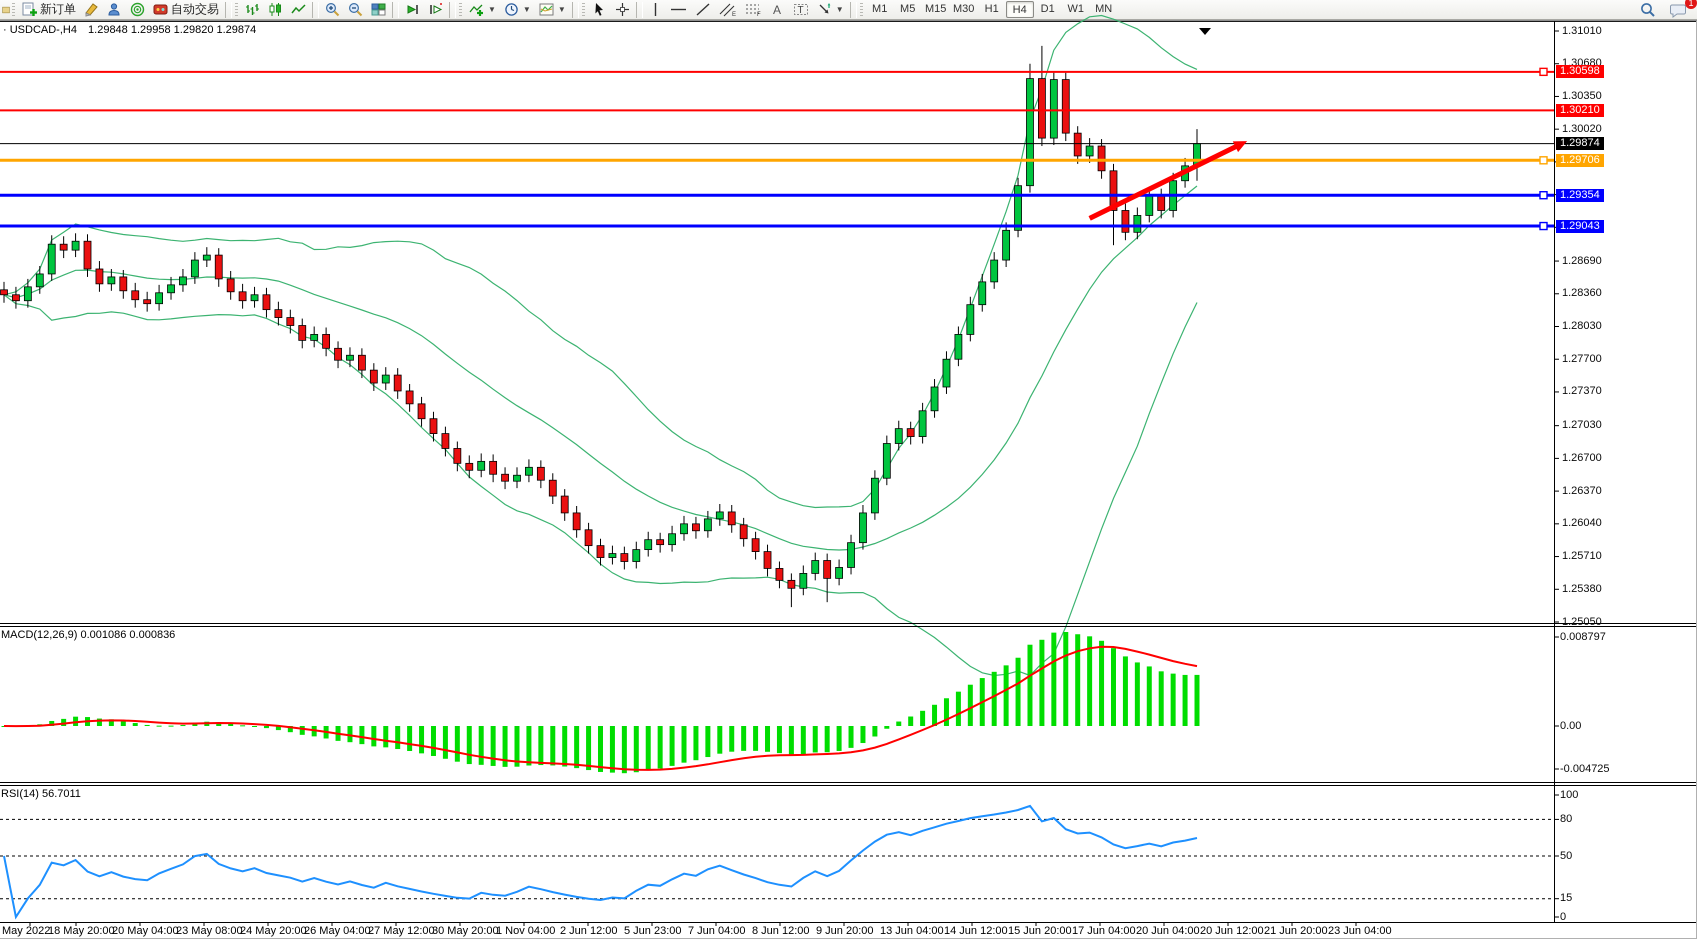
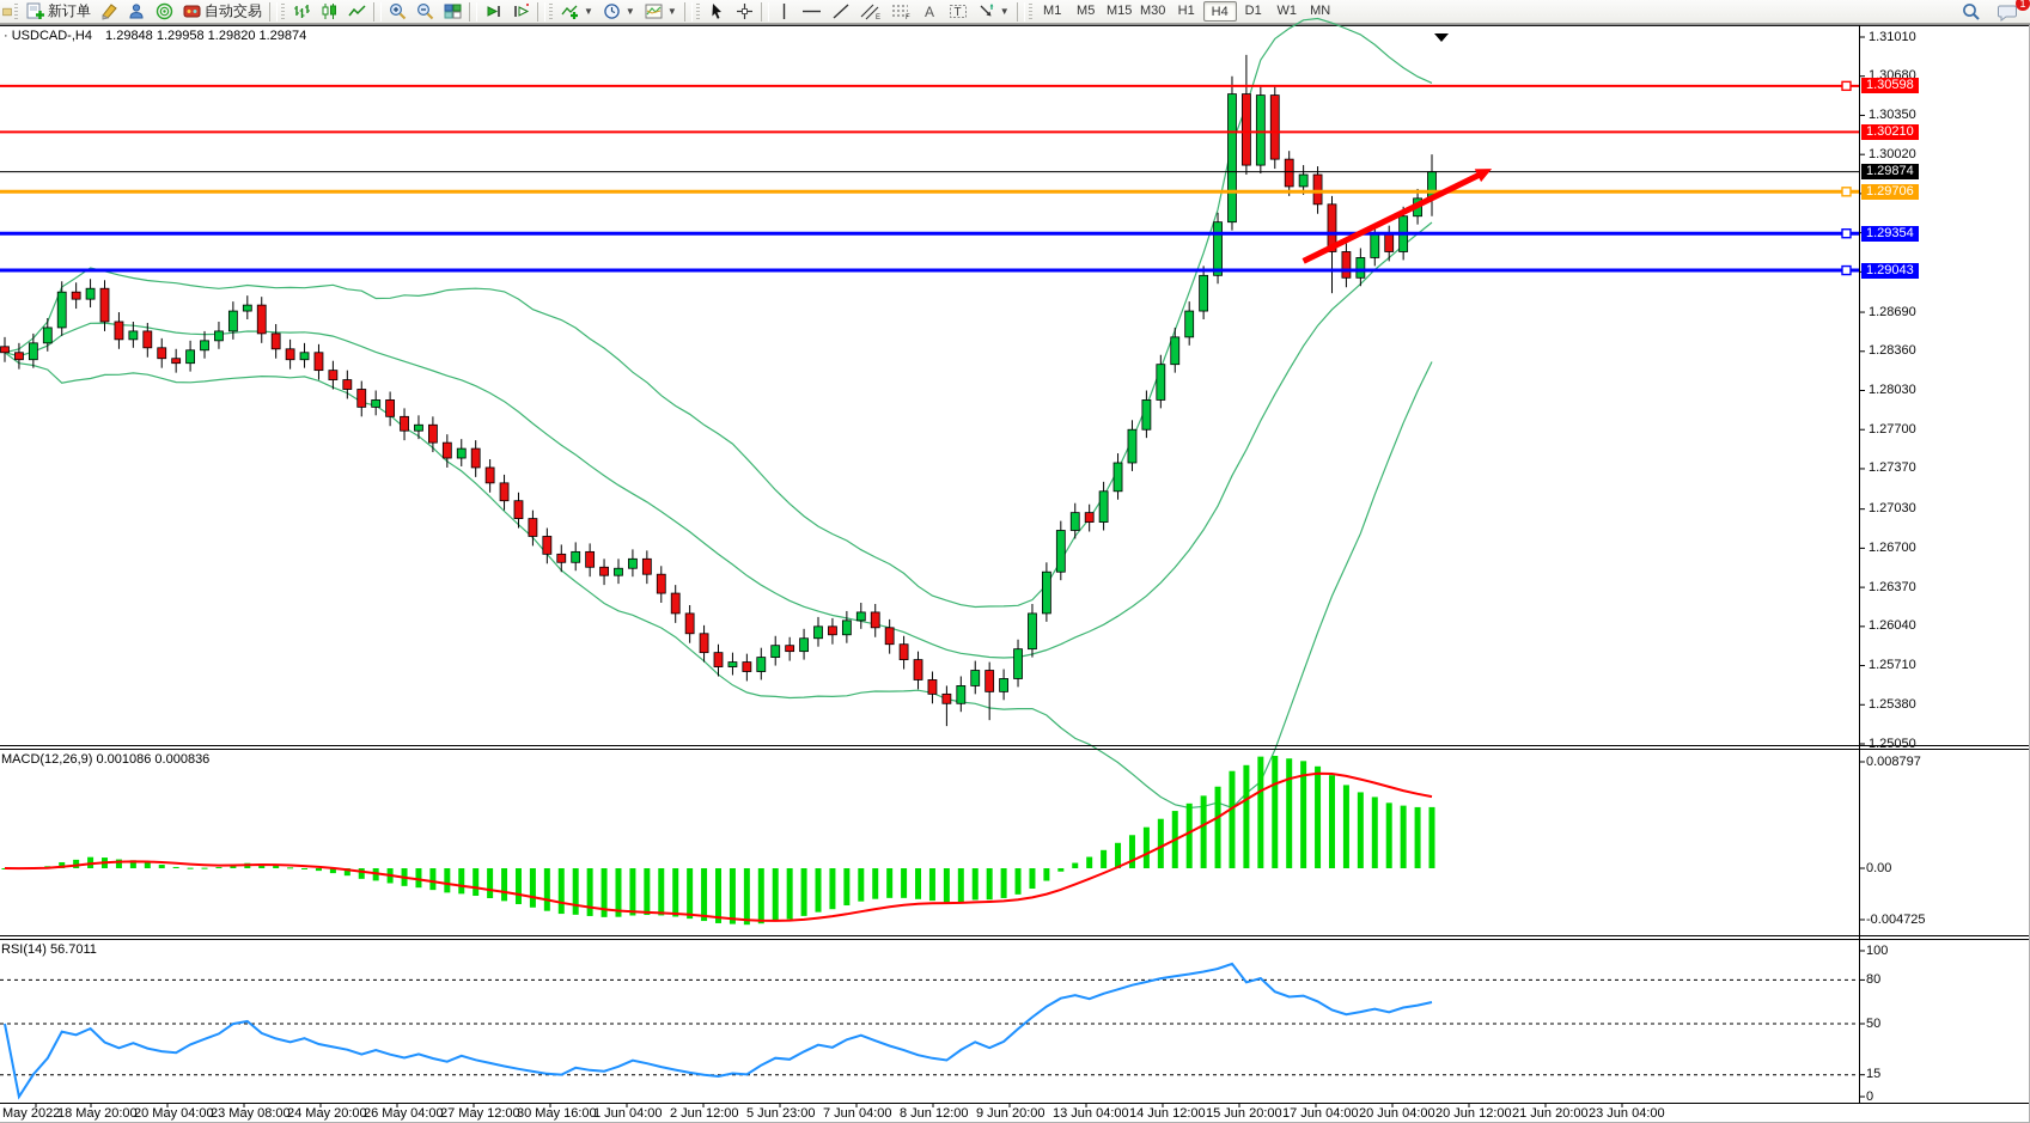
  新订单
  自动交易
  ▼
  ▼
  ▼
  A
  T
  ▼
  M1
  M5
  M15
  M30
  H1
  H4
  D1
  W1
  MN
  1
  · USDCAD-,H4 1.29848 1.29958 1.29820 1.29874
  MACD(12,26,9) 0.001086 0.000836
  RSI(14) 56.7011
  1.30598
  1.30210
  1.29706
  1.29354
  1.29043
  1.29874
  1.31010
  1.30680
  1.30350
  1.30020
  1.28690
  1.28360
  1.28030
  1.27700
  1.27370
  1.27030
  1.26700
  1.26370
  1.26040
  1.25710
  1.25380
  1.25050
  0.008797
  0.00
  -0.004725
  100
  80
  50
  15
  0
  May 2022
  18 May 20:00
  20 May 04:00
  23 May 08:00
  24 May 20:00
  26 May 04:00
  27 May 12:00
- 30 May 20:00
+ 30 May 16:00
- 1 Nov 04:00
+ 1 Jun 04:00
  2 Jun 12:00
  5 Jun 23:00
  7 Jun 04:00
  8 Jun 12:00
  9 Jun 20:00
  13 Jun 04:00
  14 Jun 12:00
  15 Jun 20:00
  17 Jun 04:00
  20 Jun 04:00
  20 Jun 12:00
  21 Jun 20:00
  23 Jun 04:00
